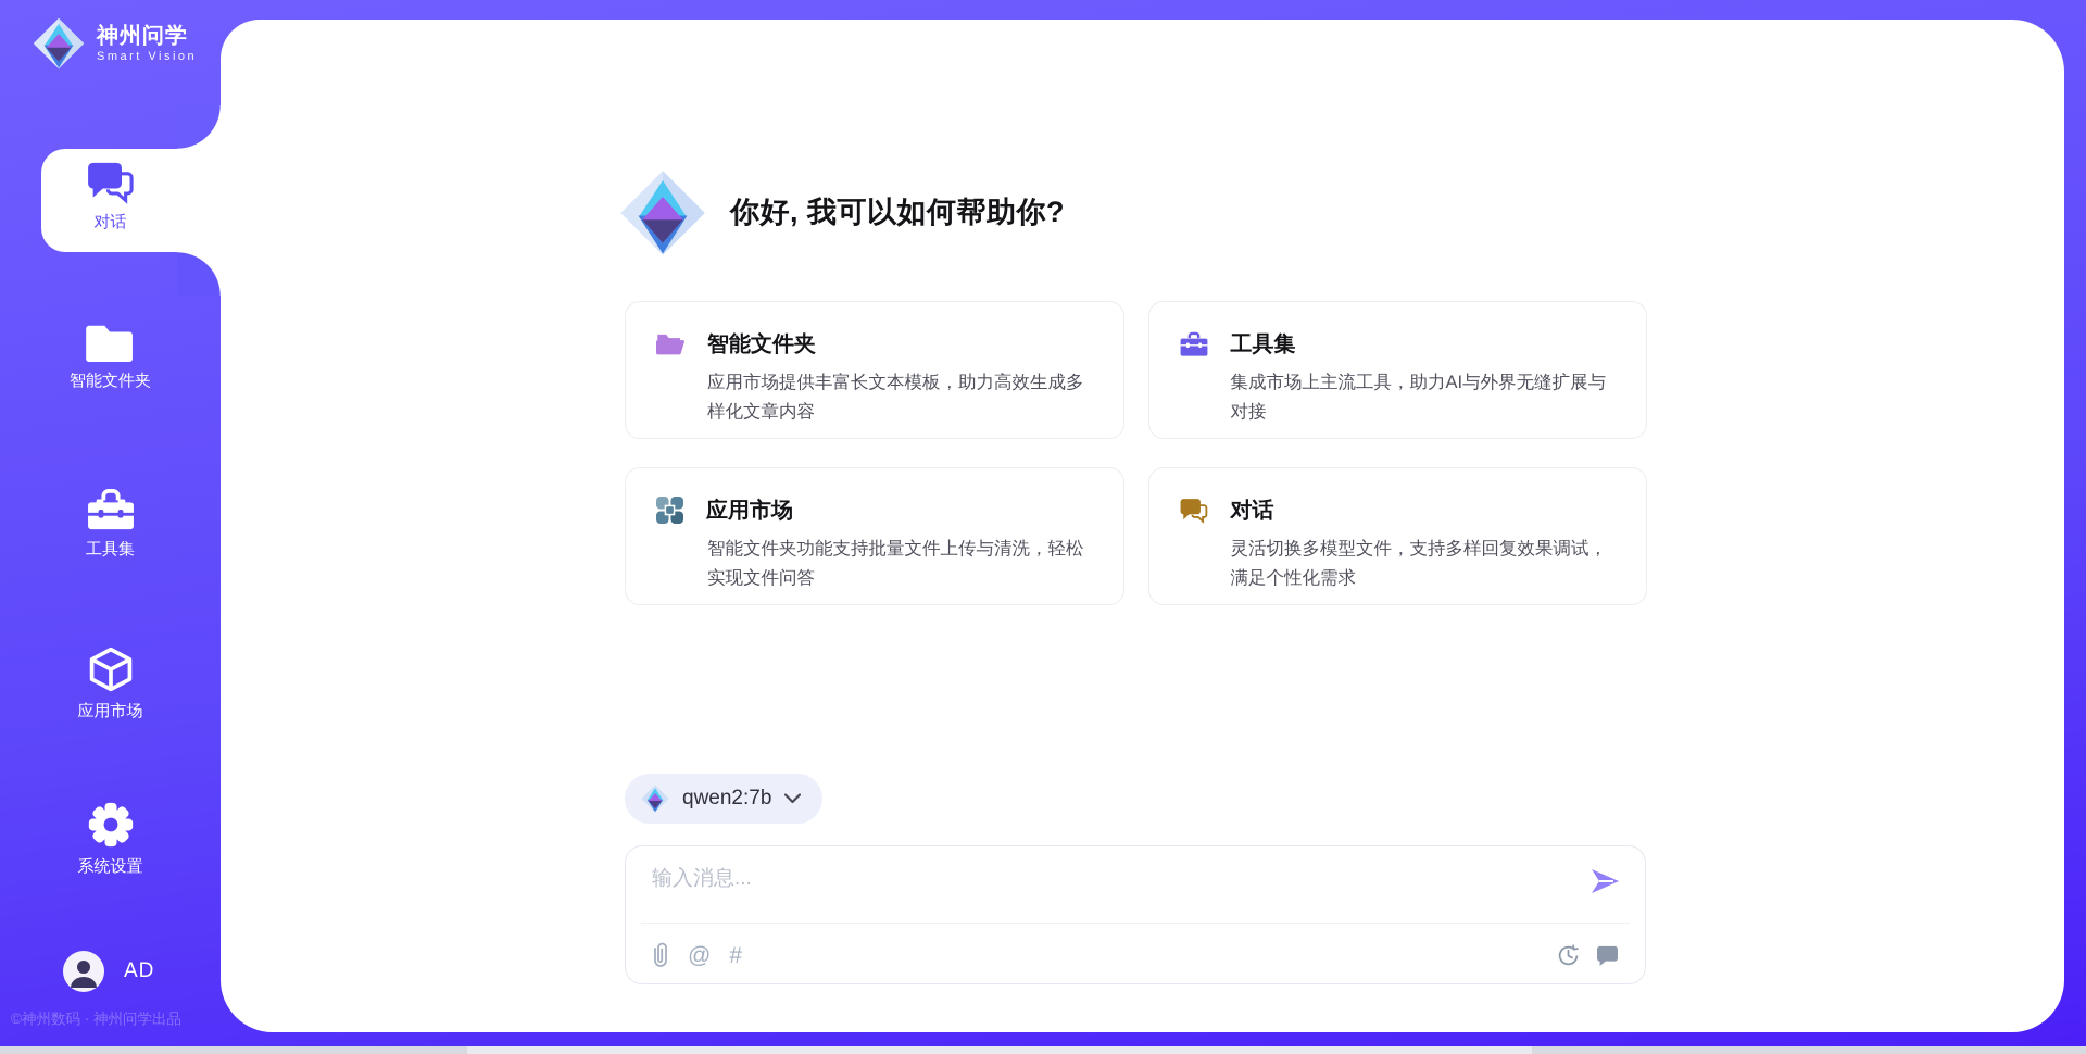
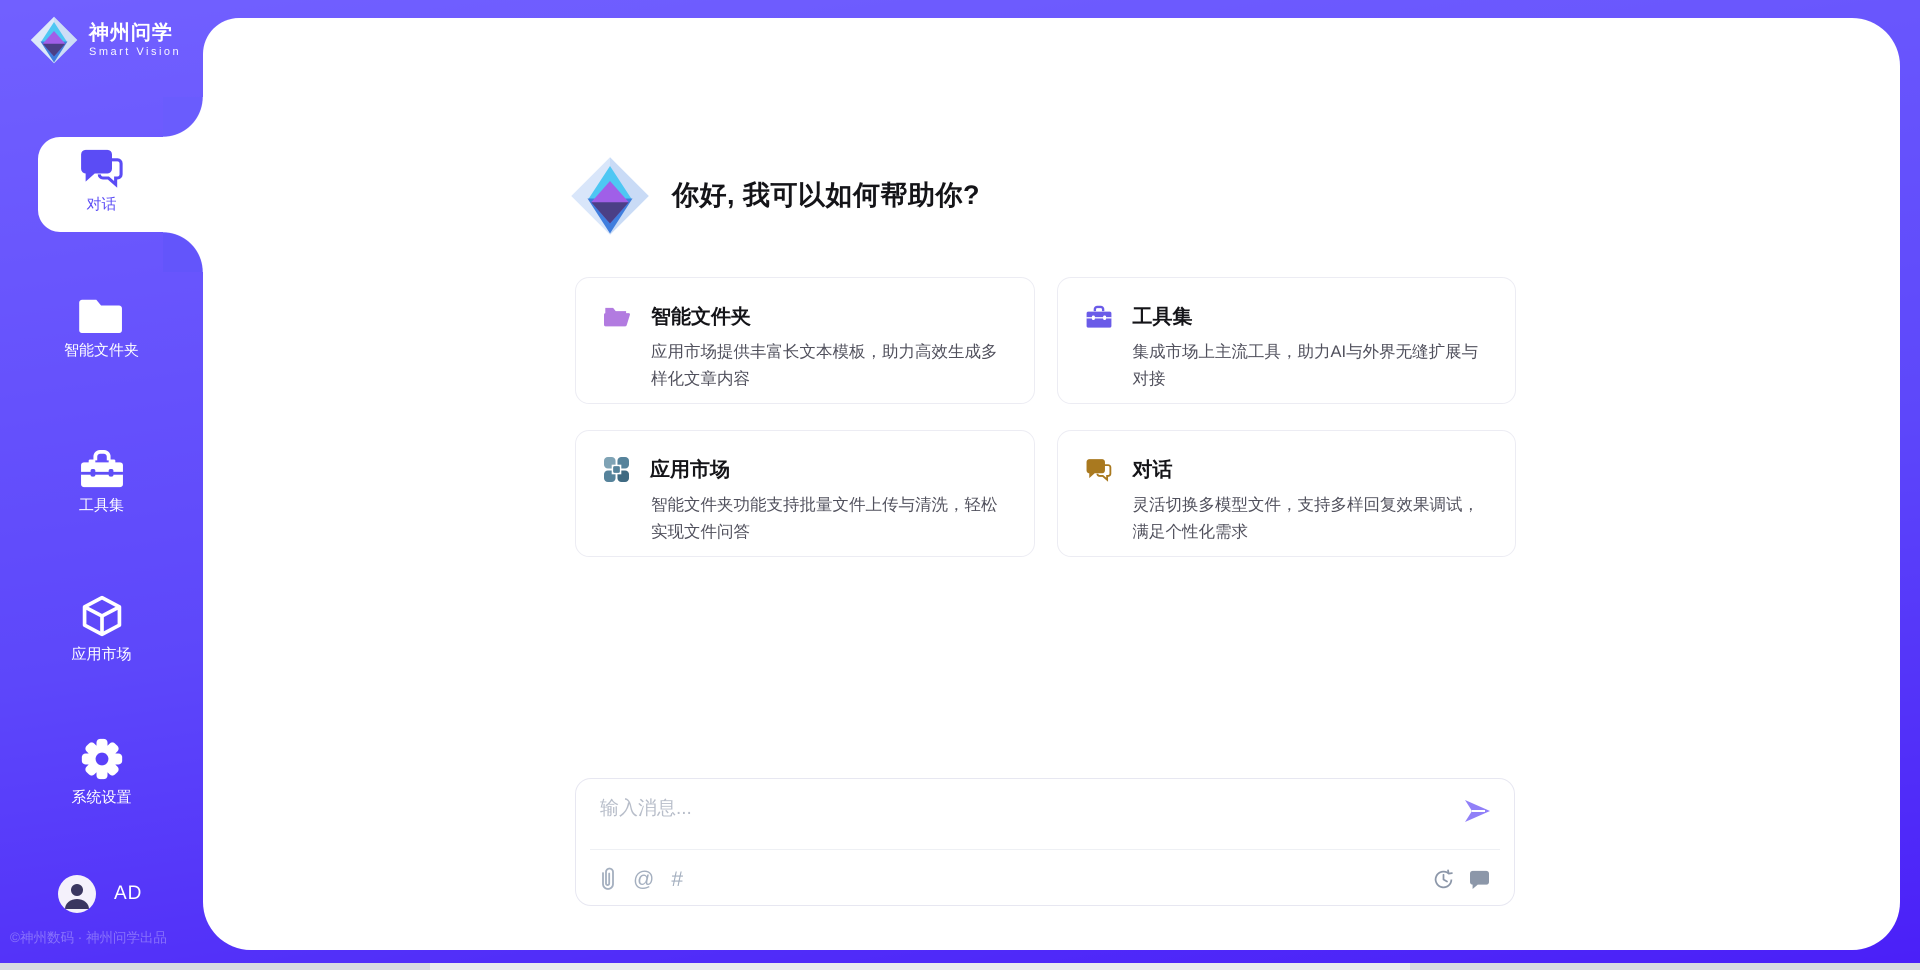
  神州问学
  Smart Vision
  对话
  智能文件夹
  工具集
  应用市场
  系统设置
  AD
  ©神州数码 · 神州问学出品
  你好, 我可以如何帮助你?
  智能文件夹
  应用市场提供丰富长文本模板，助力高效生成多样化文章内容
  工具集
  集成市场上主流工具，助力AI与外界无缝扩展与对接
  应用市场
  智能文件夹功能支持批量文件上传与清洗，轻松实现文件问答
  对话
  灵活切换多模型文件，支持多样回复效果调试，满足个性化需求
- qwen2:7b
  输入消息...
  @
  #
